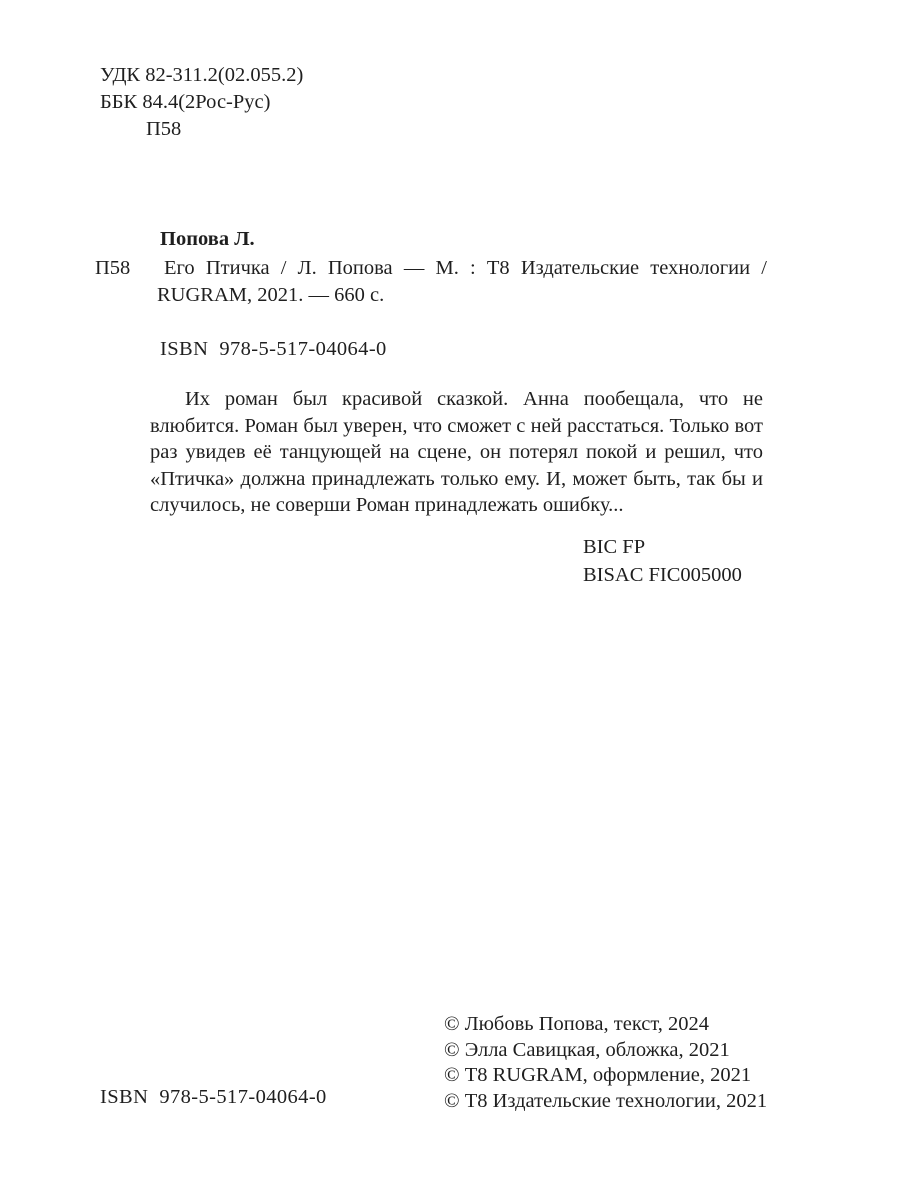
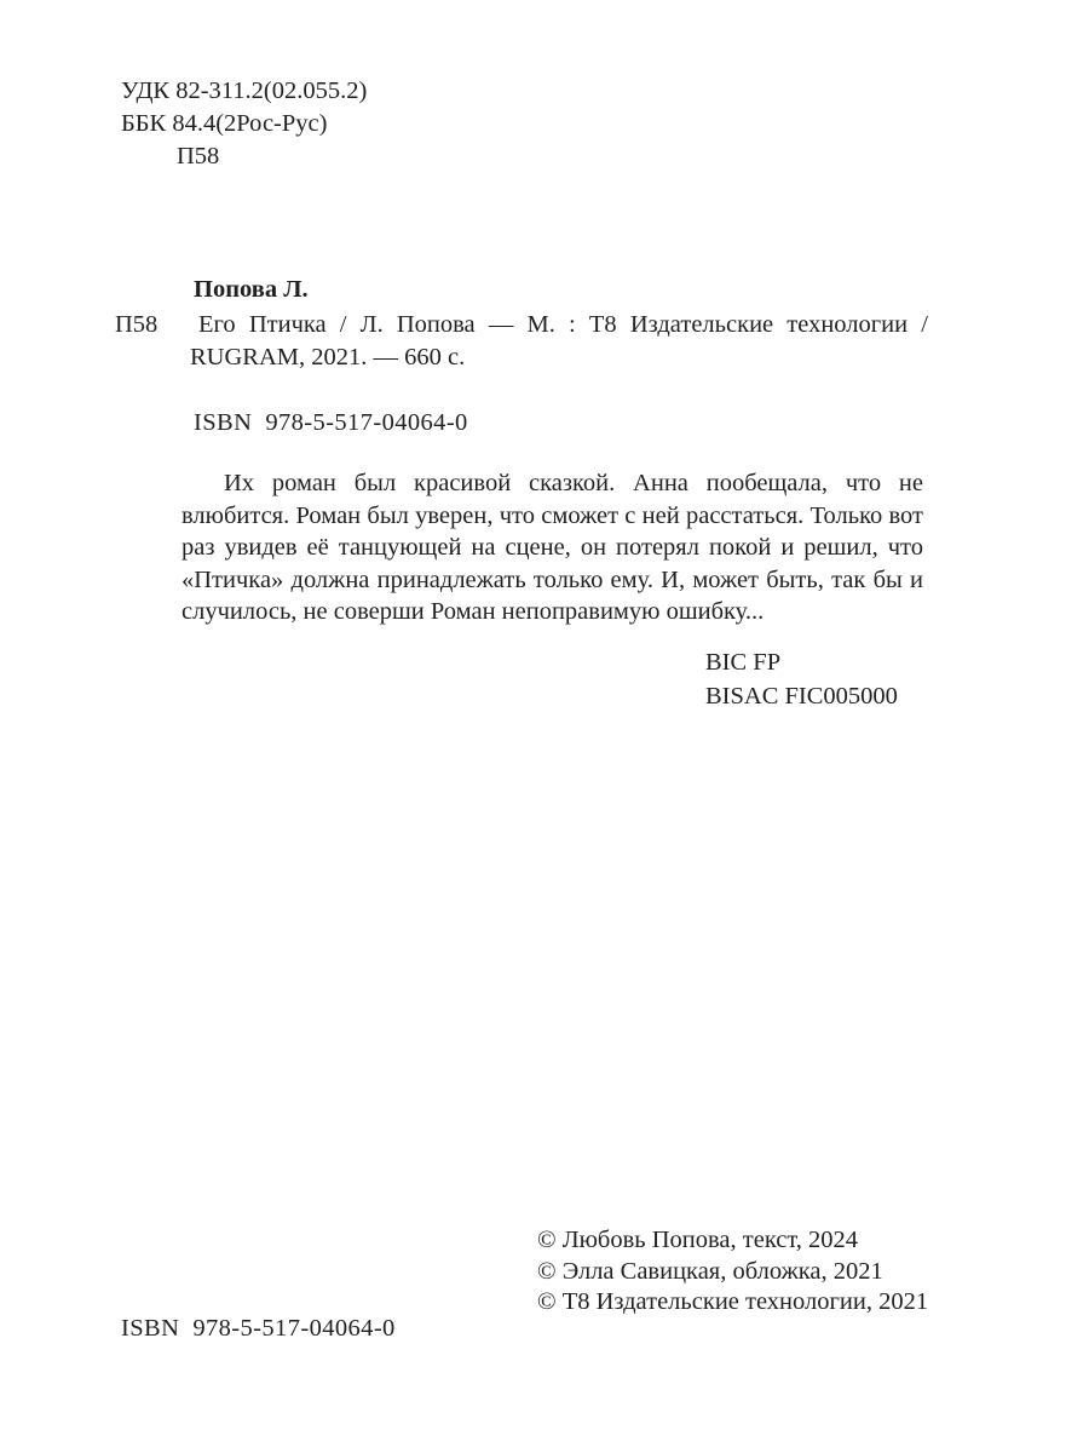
  УДК 82-311.2(02.055.2)
  ББК 84.4(2Рос-Рус)
  П58
  Попова Л.
  П58
  Его Птичка / Л. Попова — М. : Т8 Издательские технологии / RUGRAM, 2021. — 660 с.
  ISBN 978-5-517-04064-0
- Их роман был красивой сказкой. Анна пообещала, что не влюбится. Роман был уверен, что сможет с ней расстаться. Только вот раз увидев её танцующей на сцене, он потерял покой и решил, что «Птичка» должна принадлежать только ему. И, может быть, так бы и случилось, не соверши Роман принадлежать ошибку...
+ Их роман был красивой сказкой. Анна пообещала, что не влюбится. Роман был уверен, что сможет с ней расстаться. Только вот раз увидев её танцующей на сцене, он потерял покой и решил, что «Птичка» должна принадлежать только ему. И, может быть, так бы и случилось, не соверши Роман непоправимую ошибку...
  BIC FP
  BISAC FIC005000
  © Любовь Попова, текст, 2024
  © Элла Савицкая, обложка, 2021
- © Т8 RUGRAM, оформление, 2021
  © Т8 Издательские технологии, 2021
  ISBN 978-5-517-04064-0
